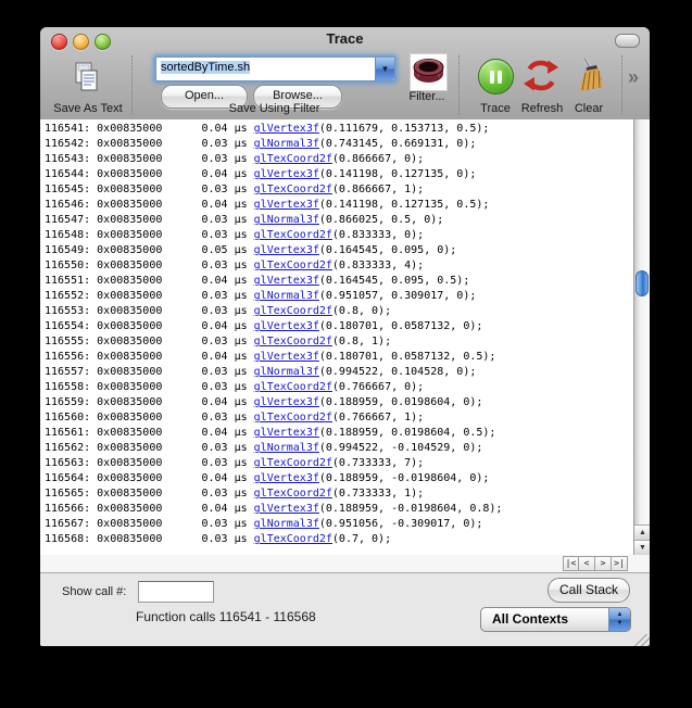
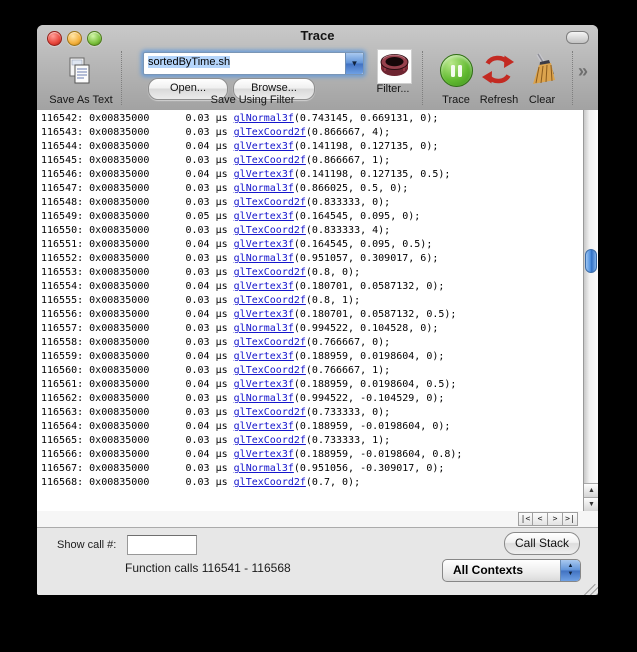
  Trace
  Save As Text
  sortedByTime.sh
  ▼
  Open...
  Browse...
  Save Using Filter
  Filter...
  Trace
  Refresh
  Clear
  »
- 116541: 0x00835000 0.04 µs glVertex3f(0.111679, 0.153713, 0.5);
  116542: 0x00835000 0.03 µs glNormal3f(0.743145, 0.669131, 0);
- 116543: 0x00835000 0.03 µs glTexCoord2f(0.866667, 0);
+ 116543: 0x00835000 0.03 µs glTexCoord2f(0.866667, 4);
  116544: 0x00835000 0.04 µs glVertex3f(0.141198, 0.127135, 0);
  116545: 0x00835000 0.03 µs glTexCoord2f(0.866667, 1);
  116546: 0x00835000 0.04 µs glVertex3f(0.141198, 0.127135, 0.5);
  116547: 0x00835000 0.03 µs glNormal3f(0.866025, 0.5, 0);
  116548: 0x00835000 0.03 µs glTexCoord2f(0.833333, 0);
  116549: 0x00835000 0.05 µs glVertex3f(0.164545, 0.095, 0);
  116550: 0x00835000 0.03 µs glTexCoord2f(0.833333, 4);
  116551: 0x00835000 0.04 µs glVertex3f(0.164545, 0.095, 0.5);
- 116552: 0x00835000 0.03 µs glNormal3f(0.951057, 0.309017, 0);
+ 116552: 0x00835000 0.03 µs glNormal3f(0.951057, 0.309017, 6);
  116553: 0x00835000 0.03 µs glTexCoord2f(0.8, 0);
  116554: 0x00835000 0.04 µs glVertex3f(0.180701, 0.0587132, 0);
  116555: 0x00835000 0.03 µs glTexCoord2f(0.8, 1);
  116556: 0x00835000 0.04 µs glVertex3f(0.180701, 0.0587132, 0.5);
  116557: 0x00835000 0.03 µs glNormal3f(0.994522, 0.104528, 0);
  116558: 0x00835000 0.03 µs glTexCoord2f(0.766667, 0);
  116559: 0x00835000 0.04 µs glVertex3f(0.188959, 0.0198604, 0);
  116560: 0x00835000 0.03 µs glTexCoord2f(0.766667, 1);
  116561: 0x00835000 0.04 µs glVertex3f(0.188959, 0.0198604, 0.5);
  116562: 0x00835000 0.03 µs glNormal3f(0.994522, -0.104529, 0);
- 116563: 0x00835000 0.03 µs glTexCoord2f(0.733333, 7);
+ 116563: 0x00835000 0.03 µs glTexCoord2f(0.733333, 0);
  116564: 0x00835000 0.04 µs glVertex3f(0.188959, -0.0198604, 0);
  116565: 0x00835000 0.03 µs glTexCoord2f(0.733333, 1);
  116566: 0x00835000 0.04 µs glVertex3f(0.188959, -0.0198604, 0.8);
  116567: 0x00835000 0.03 µs glNormal3f(0.951056, -0.309017, 0);
  116568: 0x00835000 0.03 µs glTexCoord2f(0.7, 0);
  |<
  <
  >
  >|
  Show call #:
  Call Stack
  Function calls 116541 - 116568
  All Contexts
